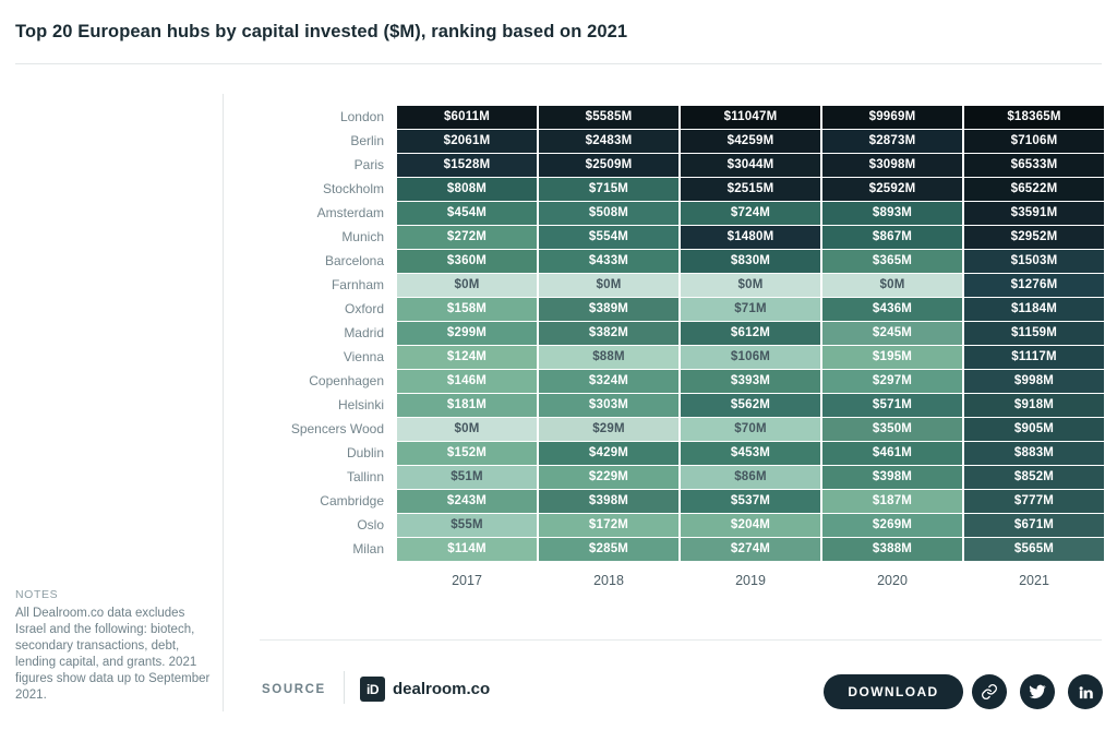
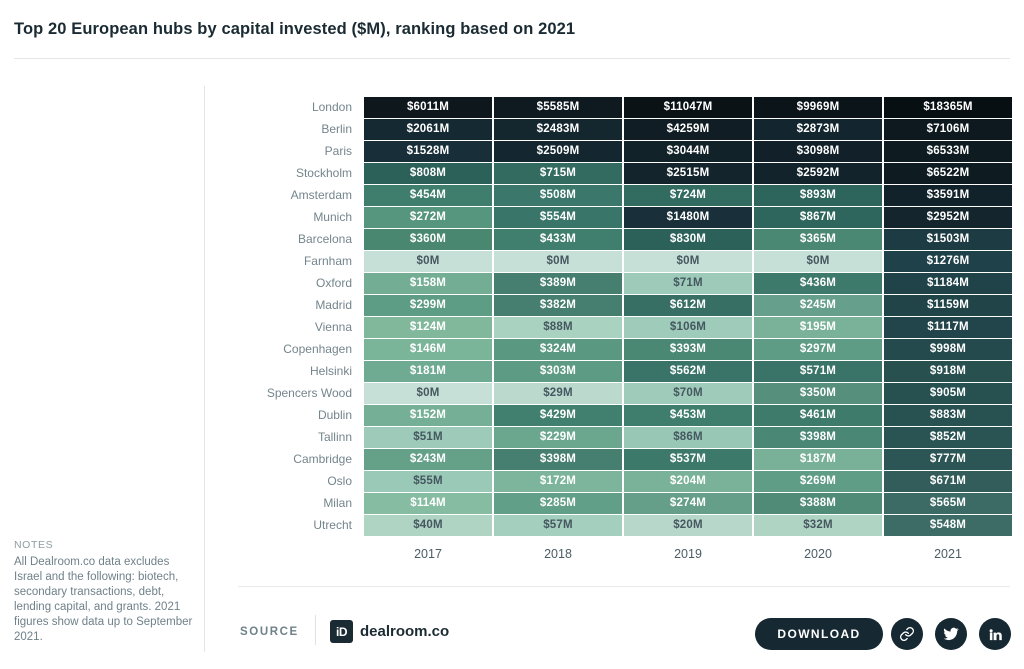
  Top 20 European hubs by capital invested ($M), ranking based on 2021
  NOTES
  All Dealroom.co data excludes Israel and the following: biotech, secondary transactions, debt, lending capital, and grants. 2021 figures show data up to September 2021.
  London	$6011M	$5585M	$11047M	$9969M	$18365M
  Berlin	$2061M	$2483M	$4259M	$2873M	$7106M
  Paris	$1528M	$2509M	$3044M	$3098M	$6533M
  Stockholm	$808M	$715M	$2515M	$2592M	$6522M
  Amsterdam	$454M	$508M	$724M	$893M	$3591M
  Munich	$272M	$554M	$1480M	$867M	$2952M
  Barcelona	$360M	$433M	$830M	$365M	$1503M
  Farnham	$0M	$0M	$0M	$0M	$1276M
  Oxford	$158M	$389M	$71M	$436M	$1184M
  Madrid	$299M	$382M	$612M	$245M	$1159M
  Vienna	$124M	$88M	$106M	$195M	$1117M
  Copenhagen	$146M	$324M	$393M	$297M	$998M
  Helsinki	$181M	$303M	$562M	$571M	$918M
  Spencers Wood	$0M	$29M	$70M	$350M	$905M
  Dublin	$152M	$429M	$453M	$461M	$883M
  Tallinn	$51M	$229M	$86M	$398M	$852M
  Cambridge	$243M	$398M	$537M	$187M	$777M
  Oslo	$55M	$172M	$204M	$269M	$671M
  Milan	$114M	$285M	$274M	$388M	$565M
+ Utrecht	$40M	$57M	$20M	$32M	$548M
  	2017	2018	2019	2020	2021
  SOURCE
  iD
  dealroom.co
  DOWNLOAD
